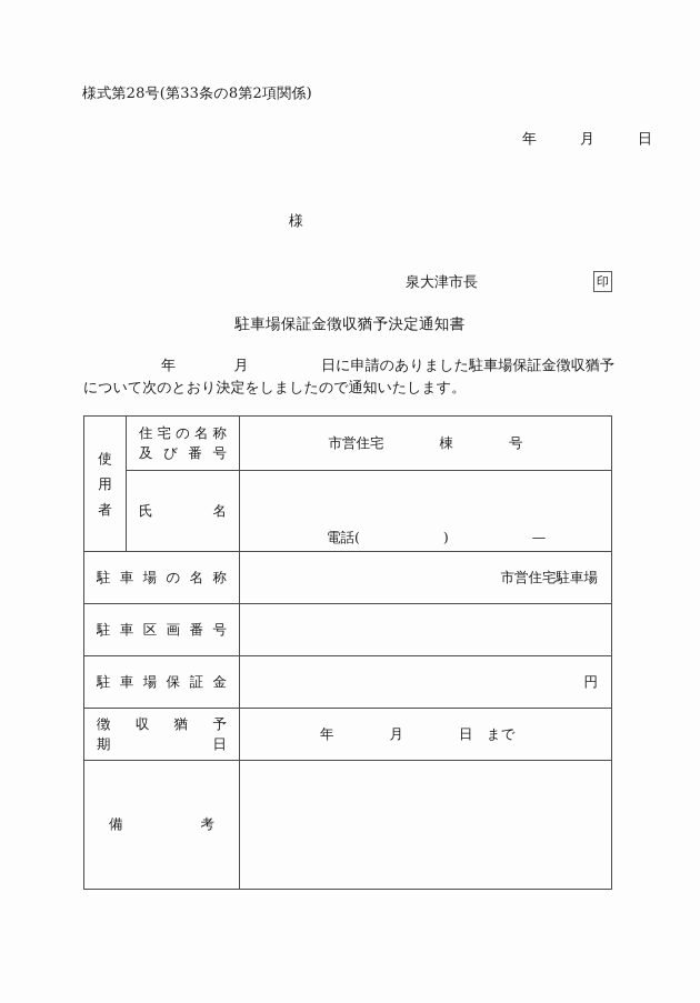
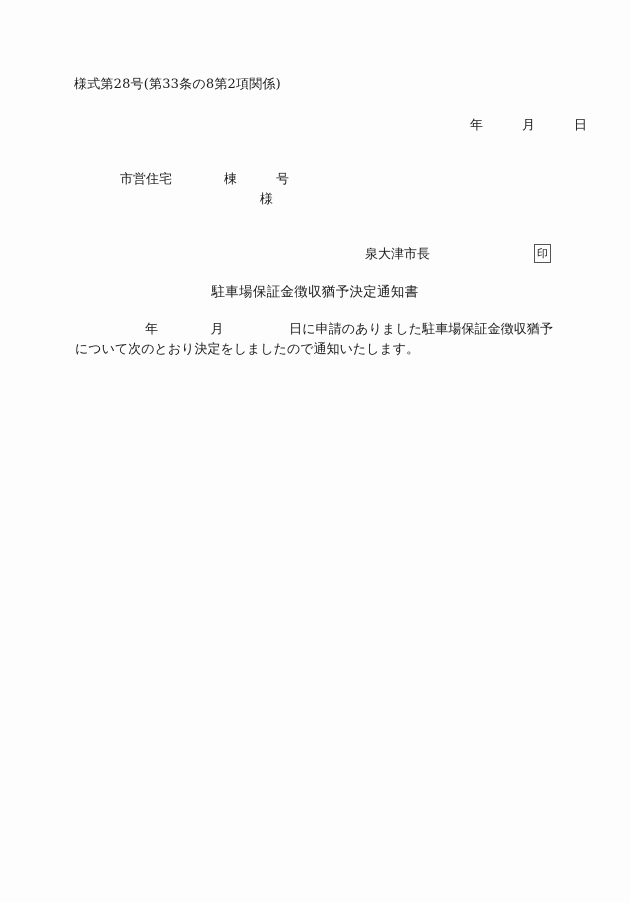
  様式第28号(第33条の8第2項関係)
  年 月 日
+ 市営住宅 棟 号
  様
  泉大津市長
  印
  駐車場保証金徴収猶予決定通知書
  年 月 日に申請のありました駐車場保証金徴収猶予について次のとおり決定をしましたので通知いたします。
- 使 用 者	住 宅 の 名 称 及 び 番 号	市営住宅 棟 号
- 氏 名	電話( ) —
- 駐 車 場 の 名 称	市営住宅駐車場
- 駐 車 区 画 番 号
- 駐 車 場 保 証 金	円
- 徴 収 猶 予 期 日	年 月 日 まで
- 備 考
